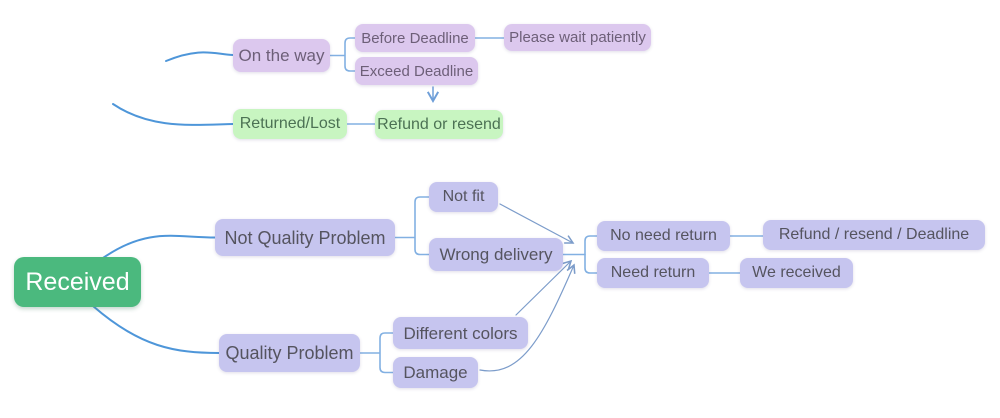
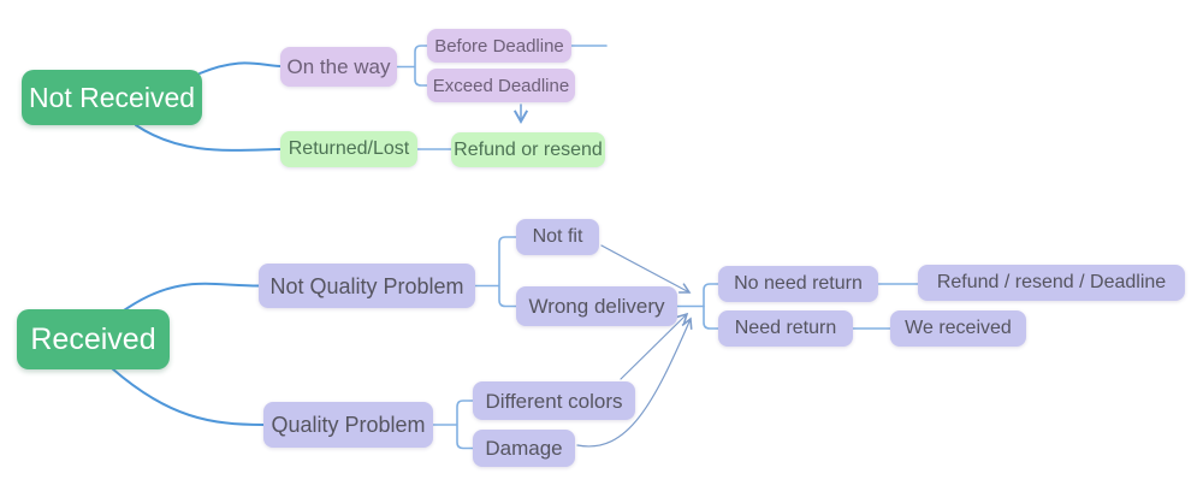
+ Not Received
  On the way
  Before Deadline
  Exceed Deadline
- Please wait patiently
  Returned/Lost
  Refund or resend
  Received
  Not Quality Problem
  Not fit
  Wrong delivery
  Quality Problem
  Different colors
  Damage
  No need return
  Refund / resend / Deadline
  Need return
  We received
